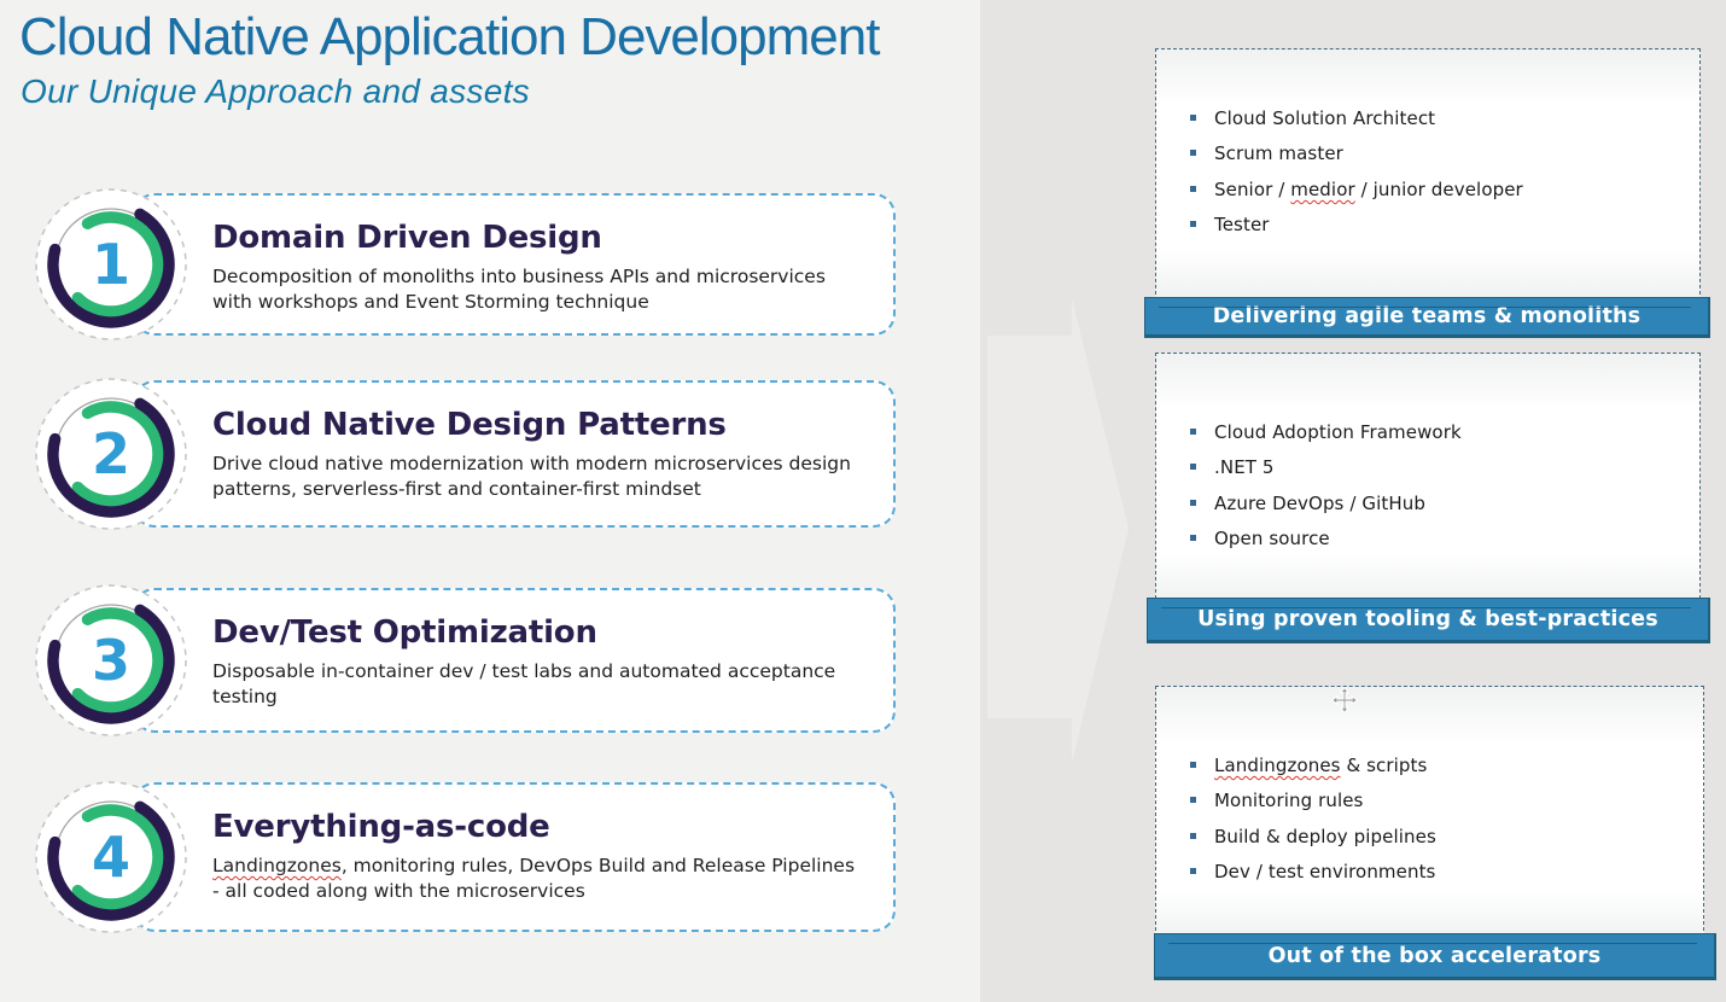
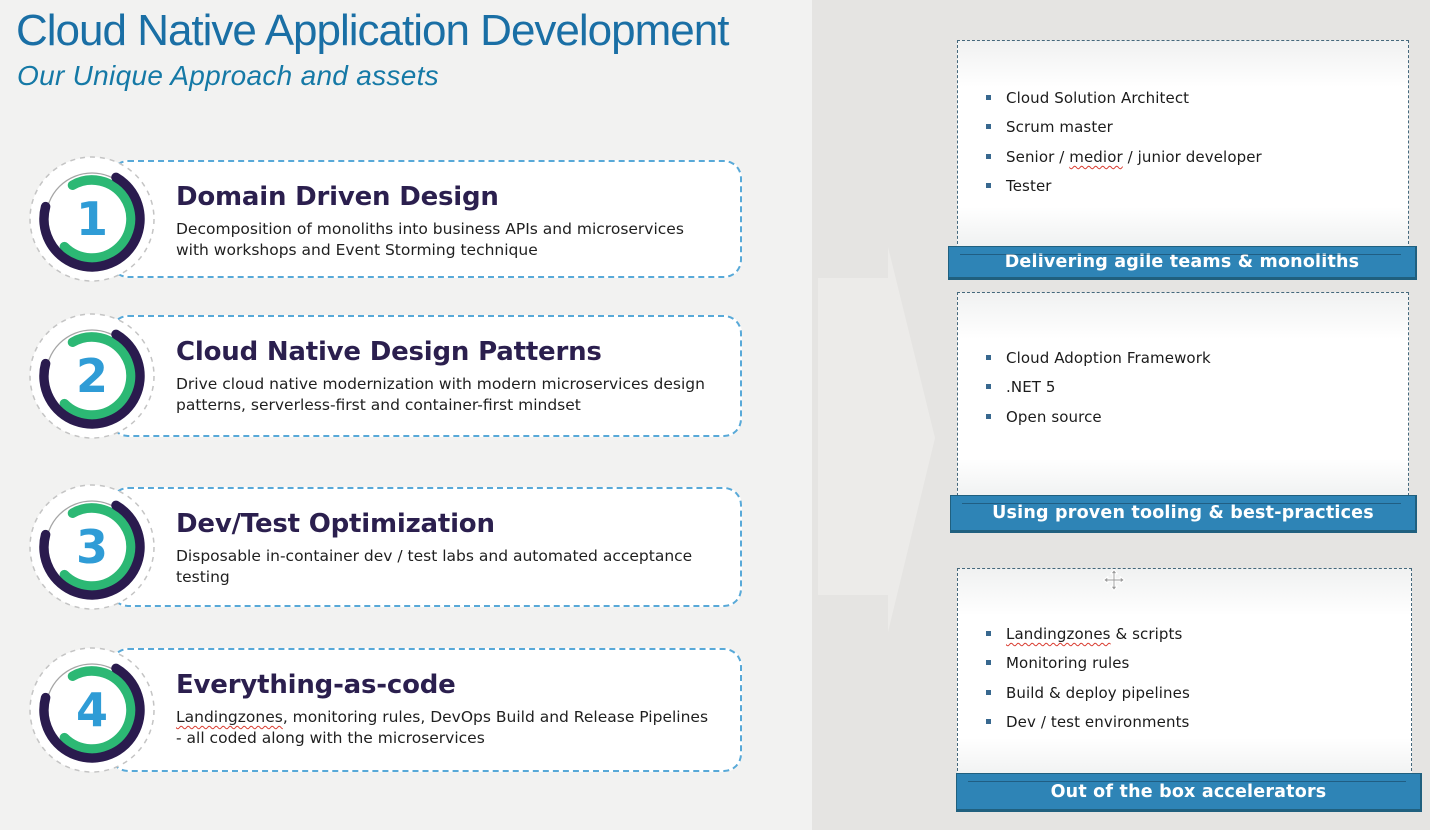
  Cloud Native Application Development
  Our Unique Approach and assets
  Domain Driven Design
  Decomposition of monoliths into business APIs and microservices with workshops and Event Storming technique
  Cloud Native Design Patterns
  Drive cloud native modernization with modern microservices design patterns, serverless-first and container-first mindset
  Dev/Test Optimization
  Disposable in-container dev / test labs and automated acceptance testing
  Everything-as-code
  Landingzones, monitoring rules, DevOps Build and Release Pipelines - all coded along with the microservices
  1
  2
  3
  4
  Cloud Solution Architect
  Scrum master
  Senior / medior / junior developer
  Tester
  Delivering agile teams & monoliths
  Cloud Adoption Framework
  .NET 5
- Azure DevOps / GitHub
  Open source
  Using proven tooling & best-practices
  Landingzones & scripts
  Monitoring rules
  Build & deploy pipelines
  Dev / test environments
  Out of the box accelerators
